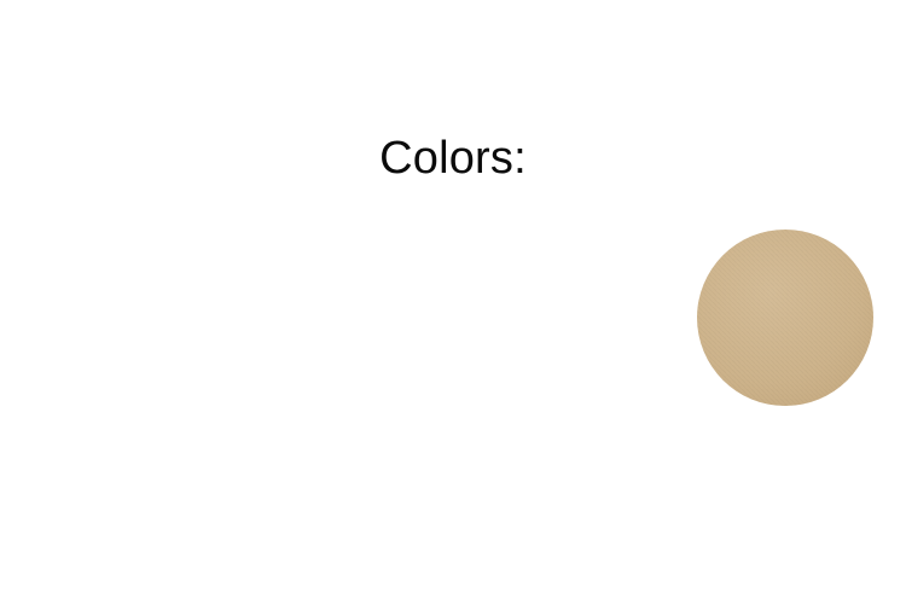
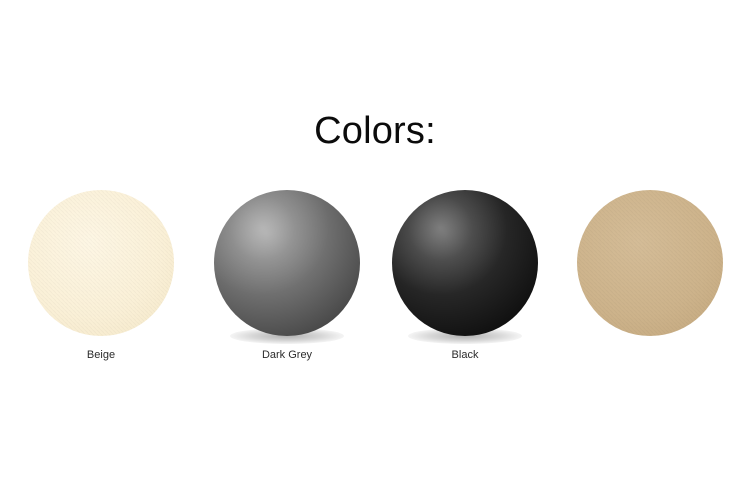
  Colors:
+ Beige
+ Dark Grey
+ Black
